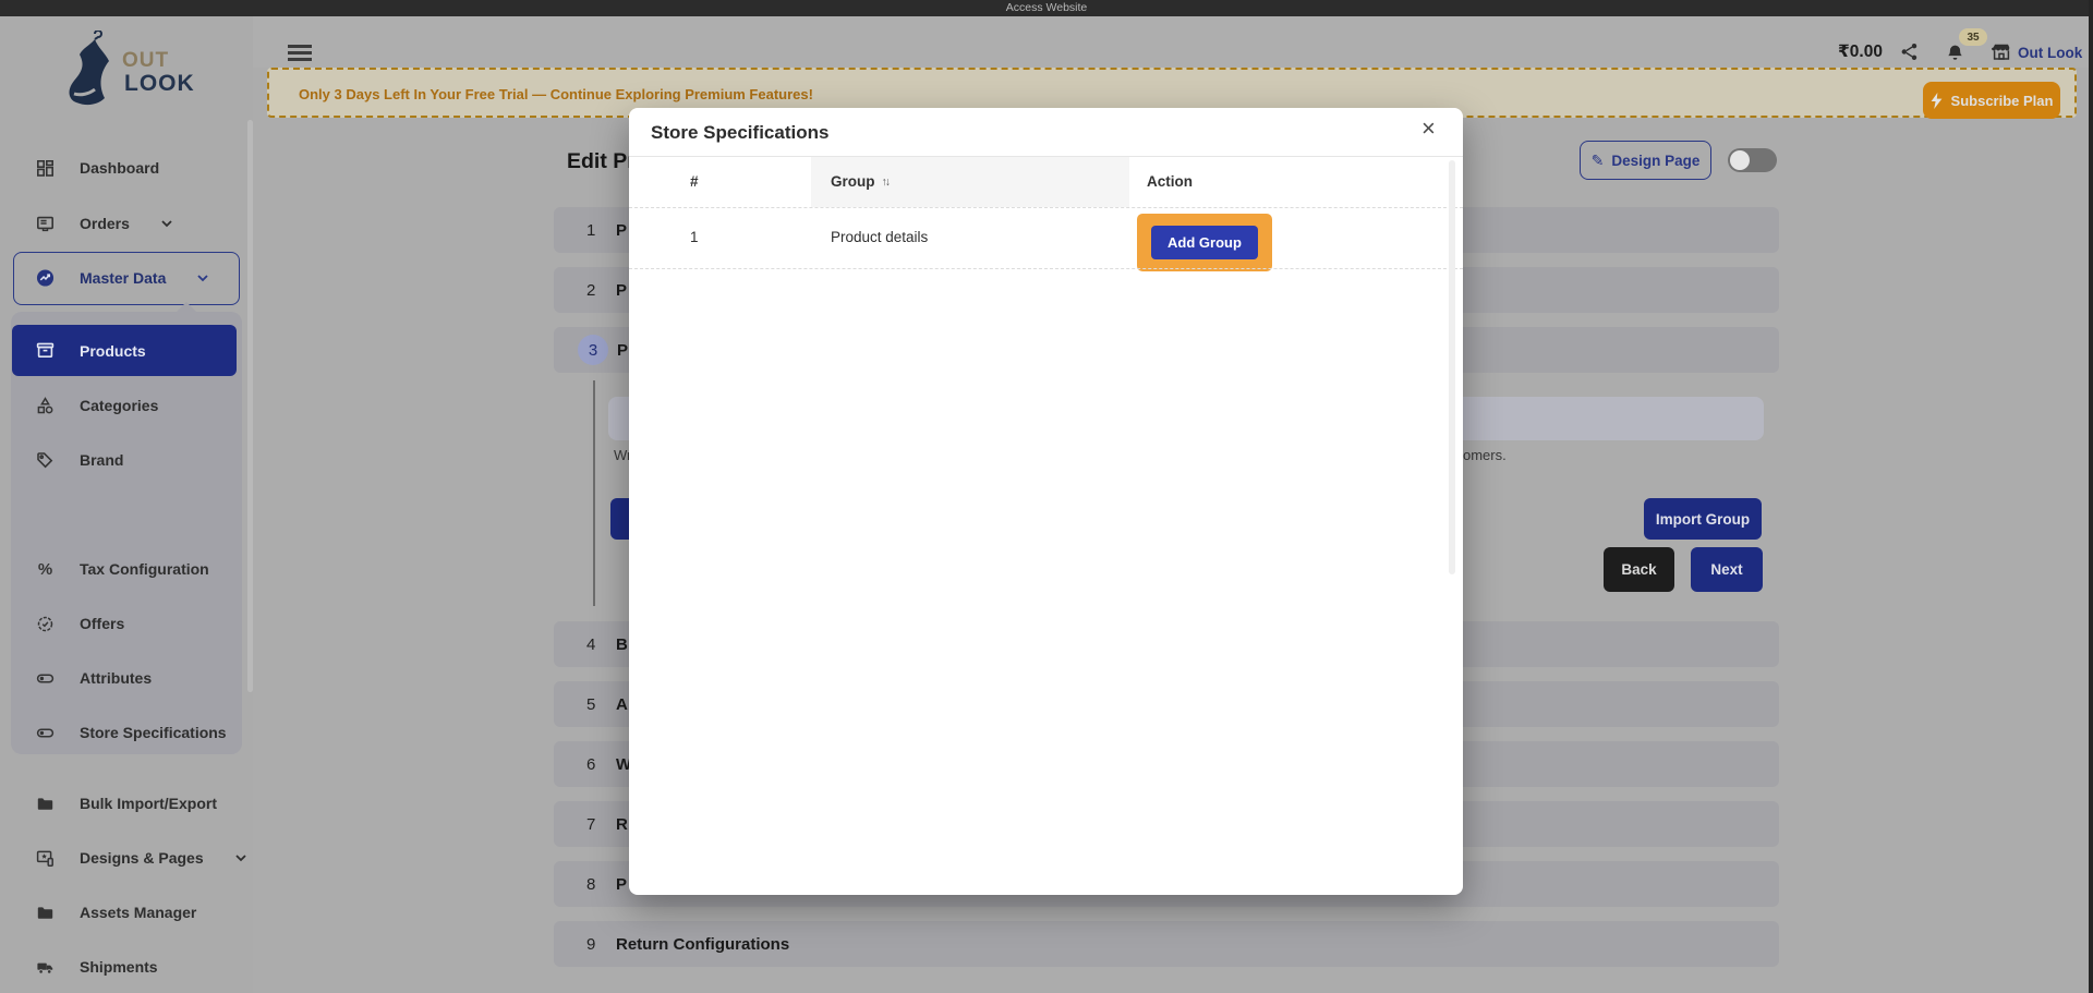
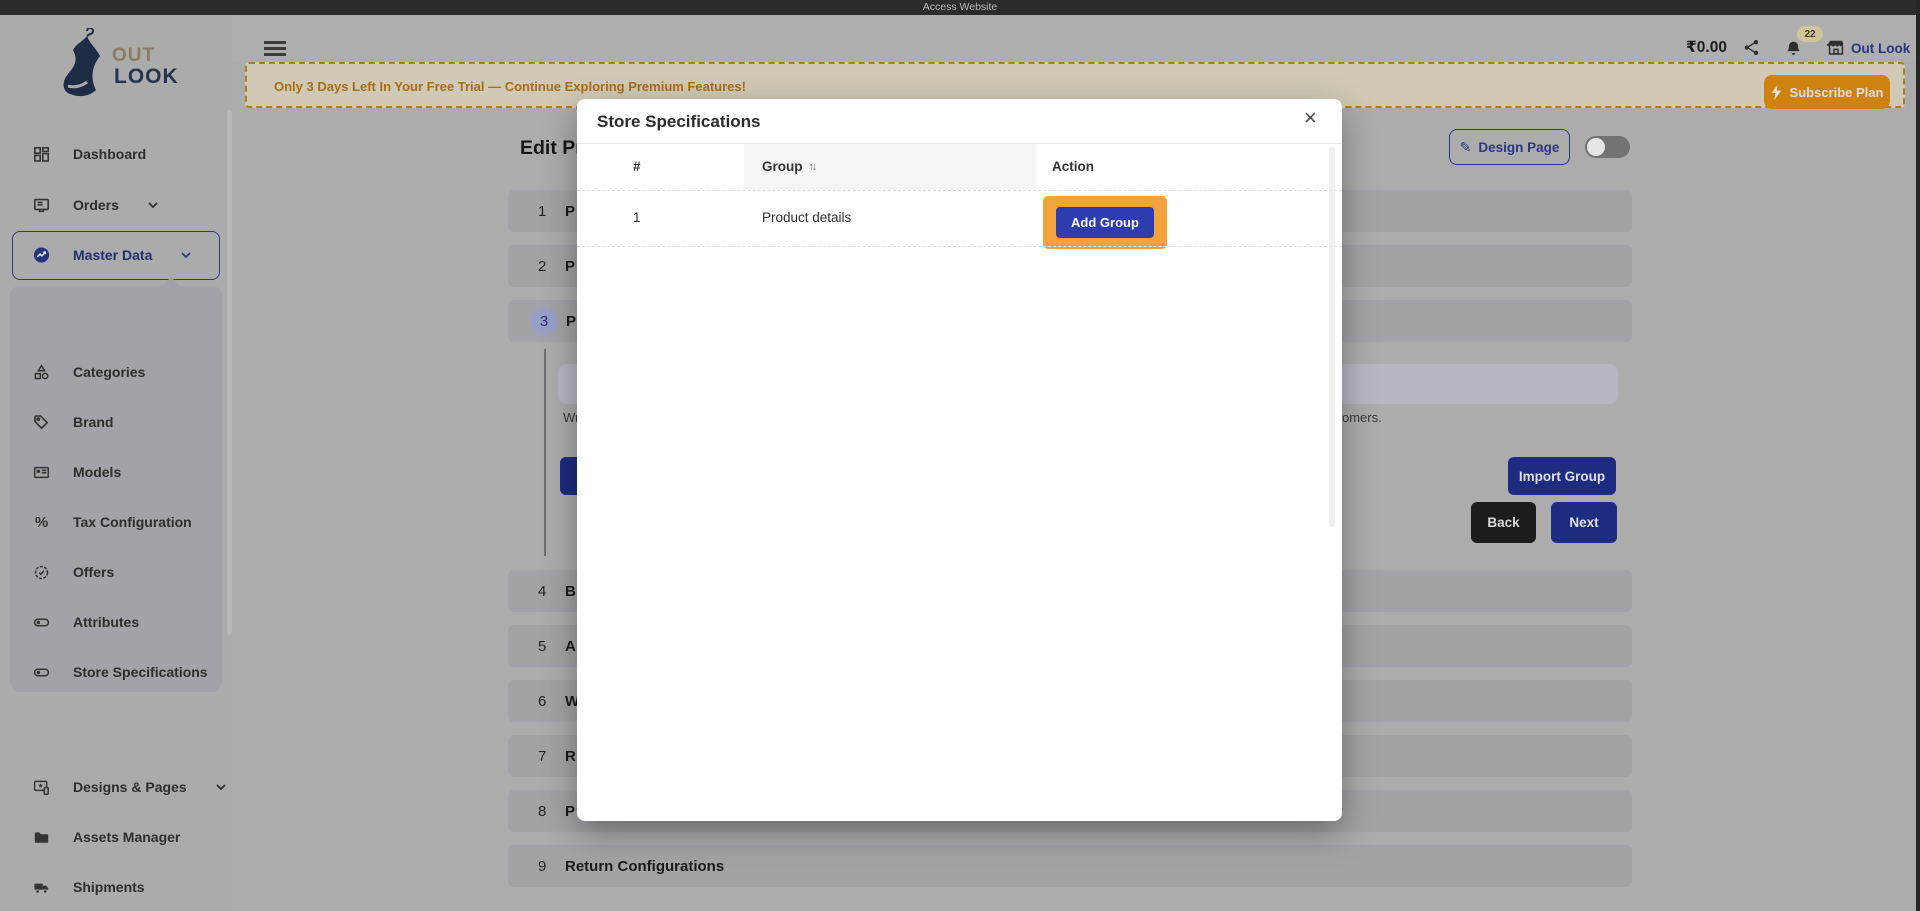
  Access Website
  OUT
  LOOK
  Dashboard
  Orders
  Master Data
- Products
  Categories
  Brand
+ Models
  %
  Tax Configuration
  Offers
  Attributes
  Store Specifications
- Bulk Import/Export
  Designs & Pages
  Assets Manager
  Shipments
  ₹0.00
- 35
+ 22
  Out Look
  ✎
  Design Page
  1
  P
  2
  P
  3
  P
  omers.
  Import Group
  Back
  Next
  4
  B
  5
  A
  6
  W
  7
  R
  8
  P
  9
  Return Configurations
  Only 3 Days Left In Your Free Trial — Continue Exploring Premium Features!
  Subscribe Plan
  Store Specifications
  ×
  #
  Group
  ↑↓
  Action
  1
  Product details
  Add Group
